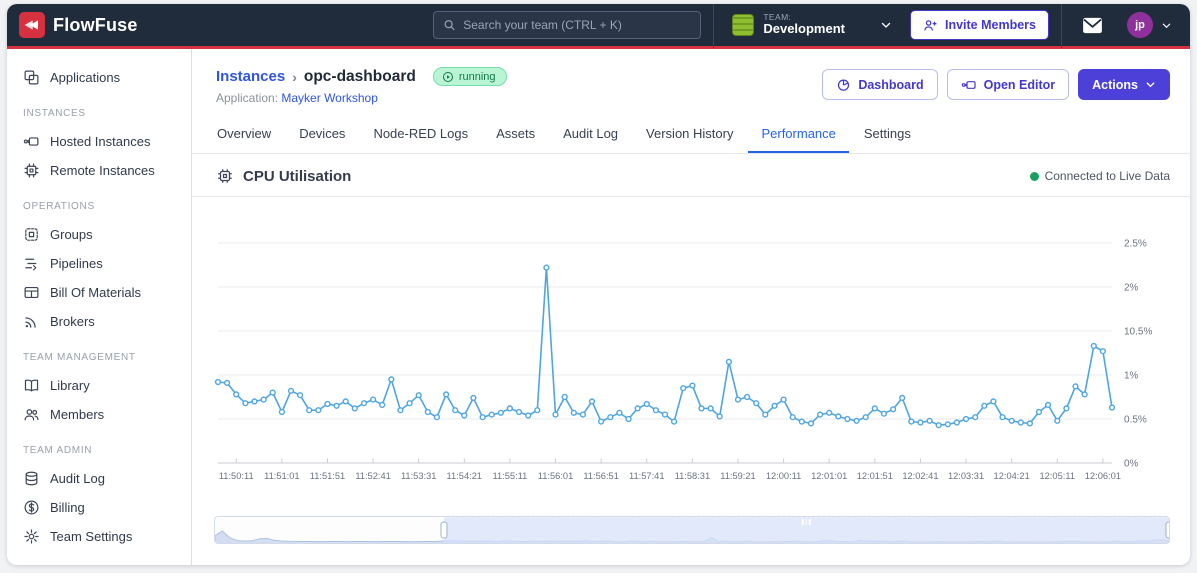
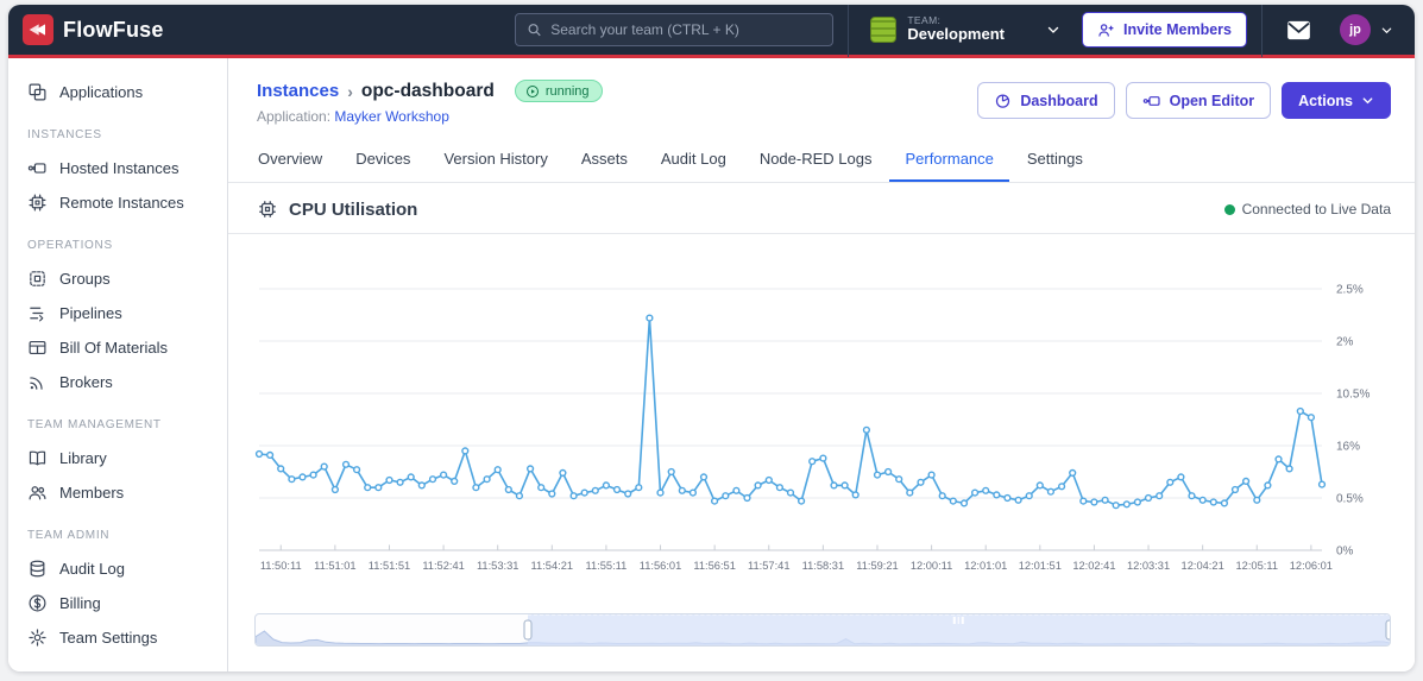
  FlowFuse
  Search your team (CTRL + K)
  TEAM:
  Development
  Invite Members
  jp
  Applications
  INSTANCES
  Hosted Instances
  Remote Instances
  OPERATIONS
  Groups
  Pipelines
  Bill Of Materials
  Brokers
  TEAM MANAGEMENT
  Library
  Members
  TEAM ADMIN
  Audit Log
  Billing
  Team Settings
  Instances
  ›
  opc-dashboard
  running
  Application: Mayker Workshop
  Dashboard
  Open Editor
  Actions
  Overview
  Devices
- Node-RED Logs
+ Version History
  Assets
  Audit Log
- Version History
+ Node-RED Logs
  Performance
  Settings
  CPU Utilisation
  Connected to Live Data
  0%
  0.5%
- 1%
+ 16%
  10.5%
  2%
  2.5%
  11:50:11
  11:51:01
  11:51:51
  11:52:41
  11:53:31
  11:54:21
  11:55:11
  11:56:01
  11:56:51
  11:57:41
  11:58:31
  11:59:21
  12:00:11
  12:01:01
  12:01:51
  12:02:41
  12:03:31
  12:04:21
  12:05:11
  12:06:01
